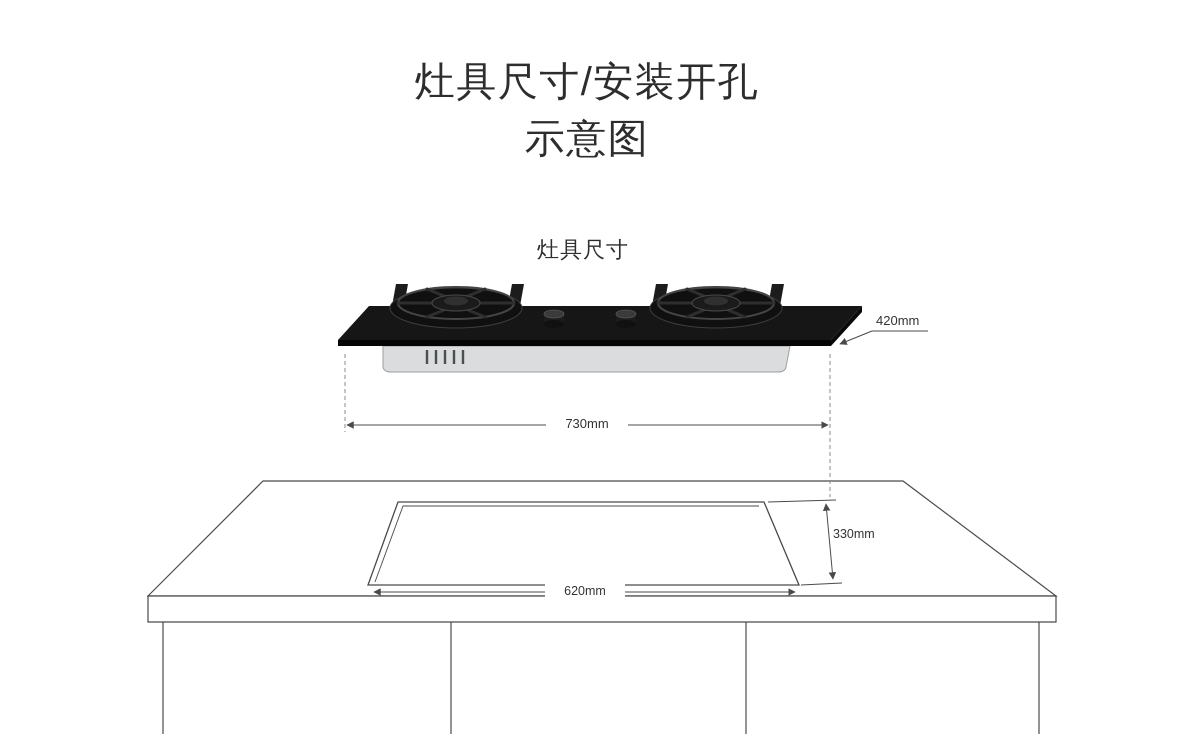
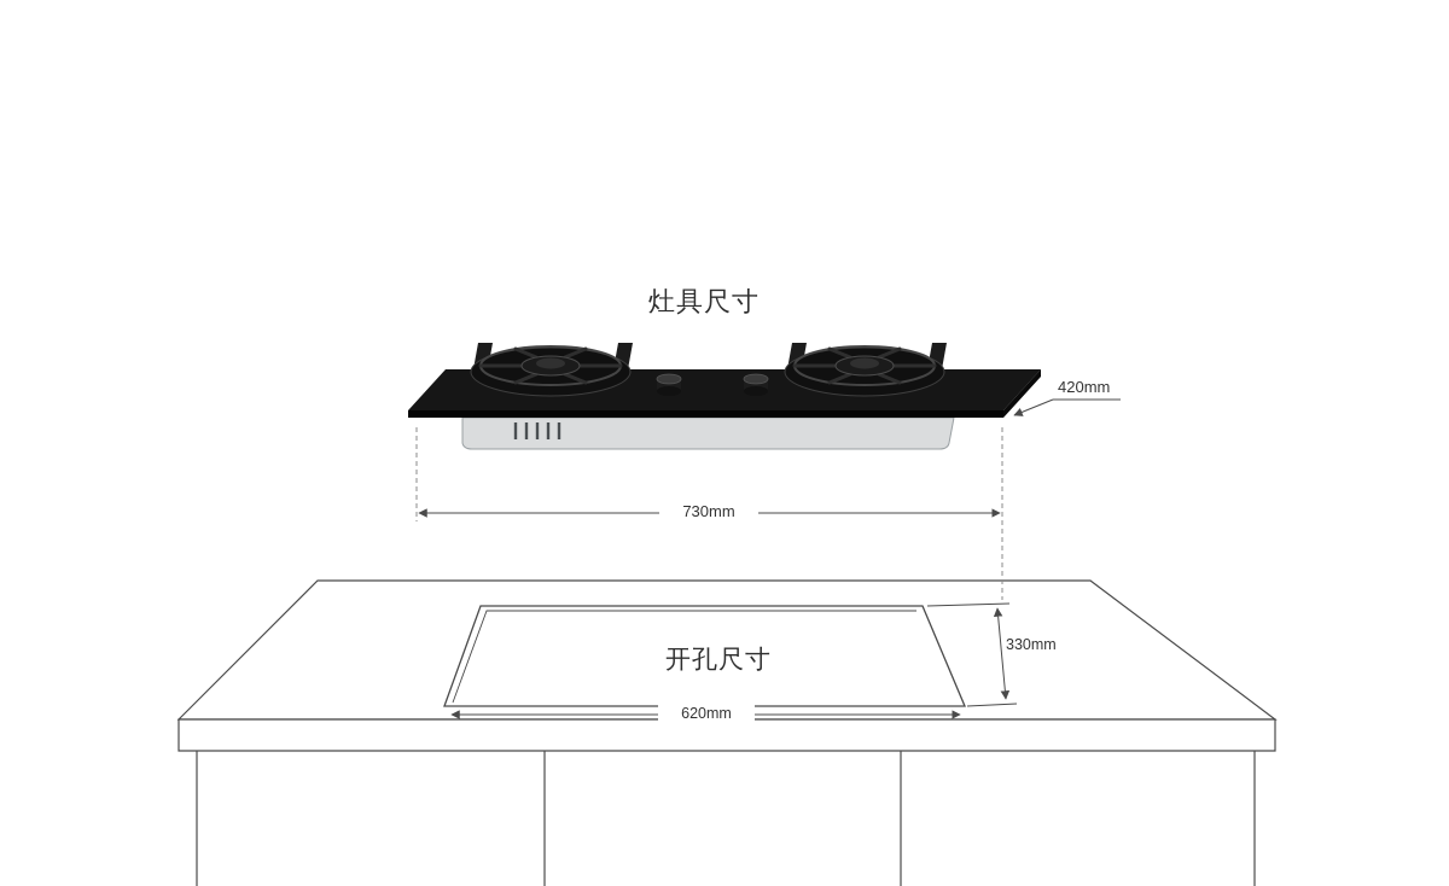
- 灶具尺寸/安装开孔
- 示意图
  灶具尺寸
+ 开孔尺寸
  420mm
  730mm
  330mm
  620mm
